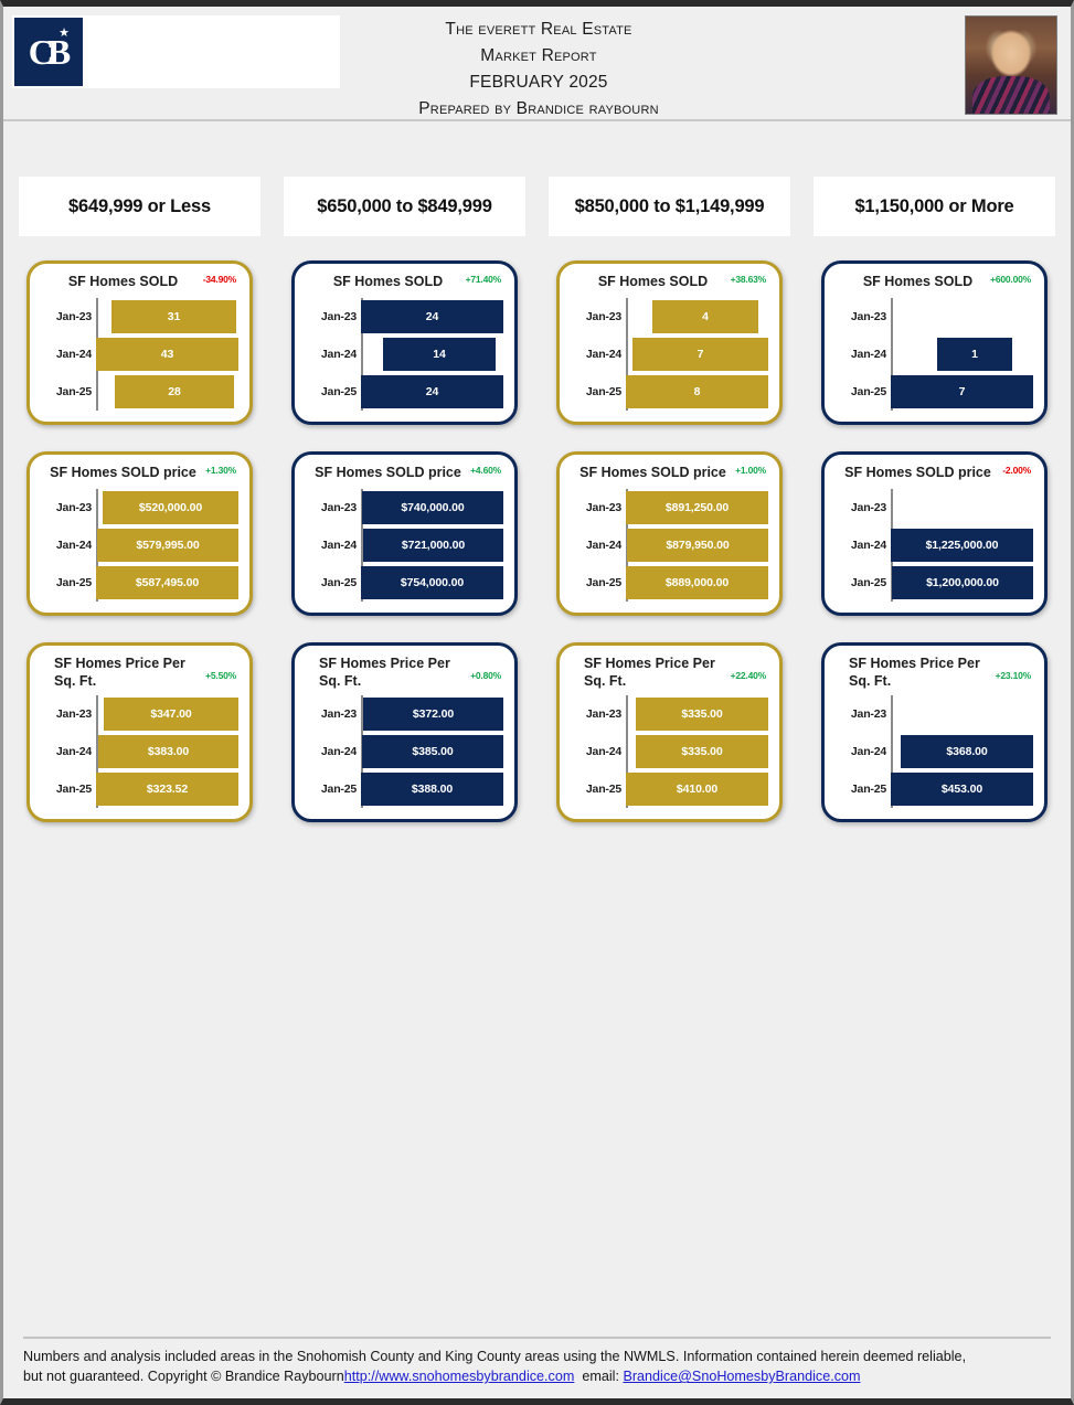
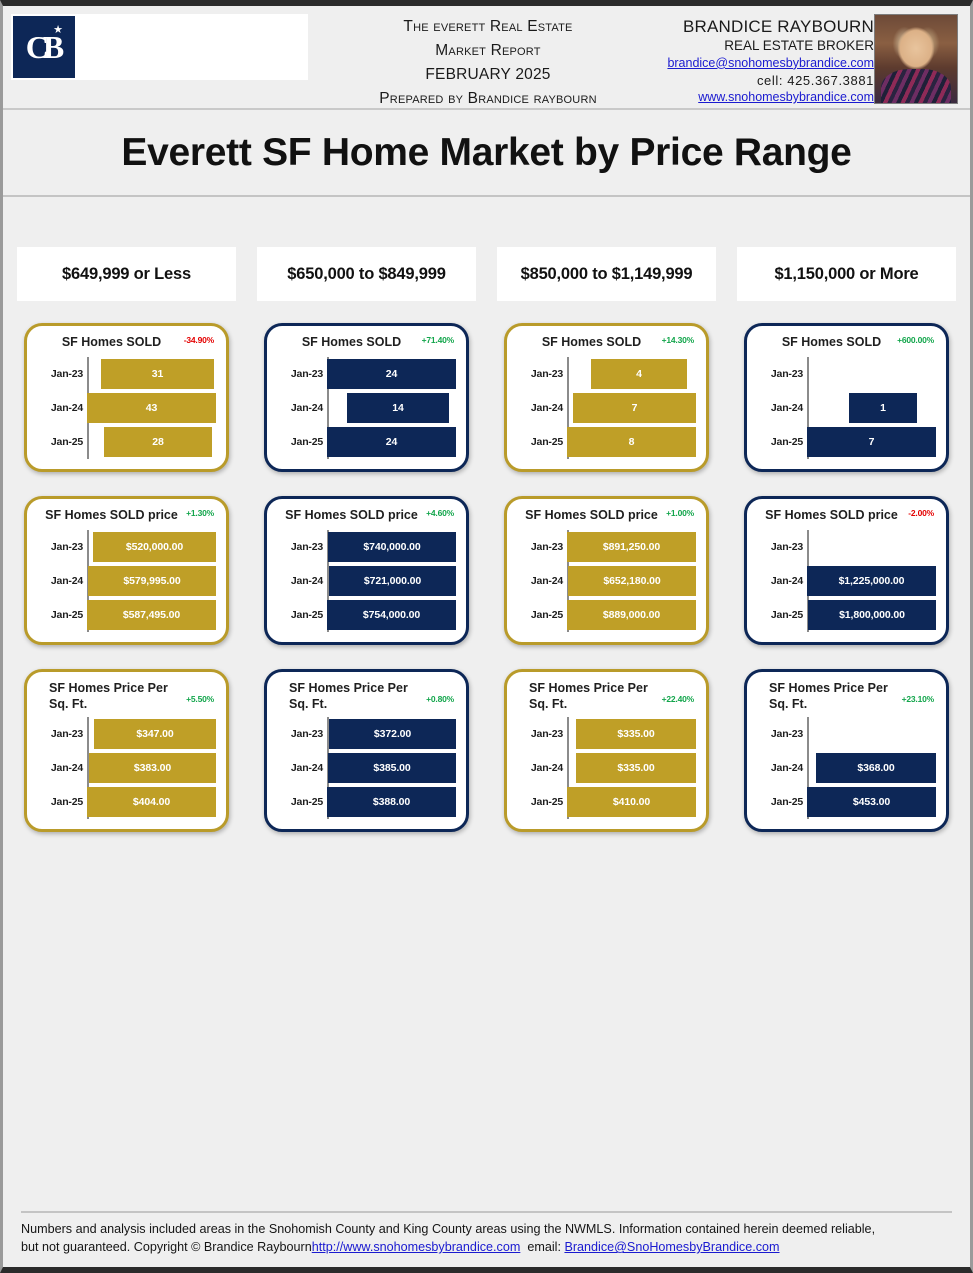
  CB
  ★
  The everett Real Estate
  Market Report
  FEBRUARY 2025
  Prepared by Brandice raybourn
+ BRANDICE RAYBOURN
+ REAL ESTATE BROKER
+ brandice@snohomesbybrandice.com
+ cell: 425.367.3881
+ www.snohomesbybrandice.com
+ Everett SF Home Market by Price Range
  $649,999 or Less
  $650,000 to $849,999
  $850,000 to $1,149,999
  $1,150,000 or More
  SF Homes SOLD
  -34.90%
  Jan-23
  31
  Jan-24
  43
  Jan-25
  28
  SF Homes SOLD
  +71.40%
  Jan-23
  24
  Jan-24
  14
  Jan-25
  24
  SF Homes SOLD
- +38.63%
+ +14.30%
  Jan-23
  4
  Jan-24
  7
  Jan-25
  8
  SF Homes SOLD
  +600.00%
  Jan-23
  Jan-24
  1
  Jan-25
  7
  SF Homes SOLD price
  +1.30%
  Jan-23
  $520,000.00
  Jan-24
  $579,995.00
  Jan-25
  $587,495.00
  SF Homes SOLD price
  +4.60%
  Jan-23
  $740,000.00
  Jan-24
  $721,000.00
  Jan-25
  $754,000.00
  SF Homes SOLD price
  +1.00%
  Jan-23
  $891,250.00
  Jan-24
- $879,950.00
+ $652,180.00
  Jan-25
  $889,000.00
  SF Homes SOLD price
  -2.00%
  Jan-23
  Jan-24
  $1,225,000.00
  Jan-25
- $1,200,000.00
+ $1,800,000.00
  SF Homes Price Per
  Sq. Ft.
  +5.50%
  Jan-23
  $347.00
  Jan-24
  $383.00
  Jan-25
- $323.52
+ $404.00
  SF Homes Price Per
  Sq. Ft.
  +0.80%
  Jan-23
  $372.00
  Jan-24
  $385.00
  Jan-25
  $388.00
  SF Homes Price Per
  Sq. Ft.
  +22.40%
  Jan-23
  $335.00
  Jan-24
  $335.00
  Jan-25
  $410.00
  SF Homes Price Per
  Sq. Ft.
  +23.10%
  Jan-23
  Jan-24
  $368.00
  Jan-25
  $453.00
  Numbers and analysis included areas in the Snohomish County and King County areas using the NWMLS. Information contained herein deemed reliable,
  but not guaranteed. Copyright © Brandice Raybournhttp://www.snohomesbybrandice.com email: Brandice@SnoHomesbyBrandice.com
